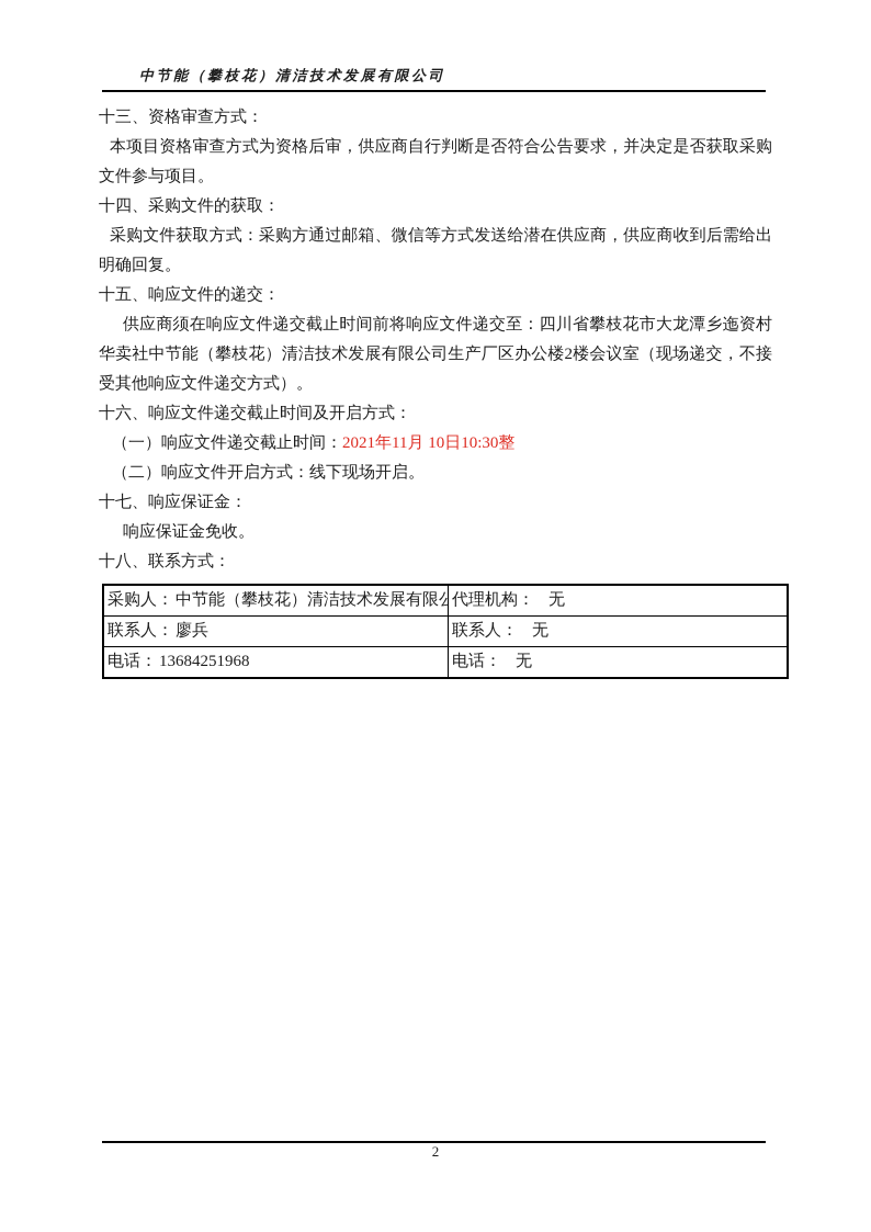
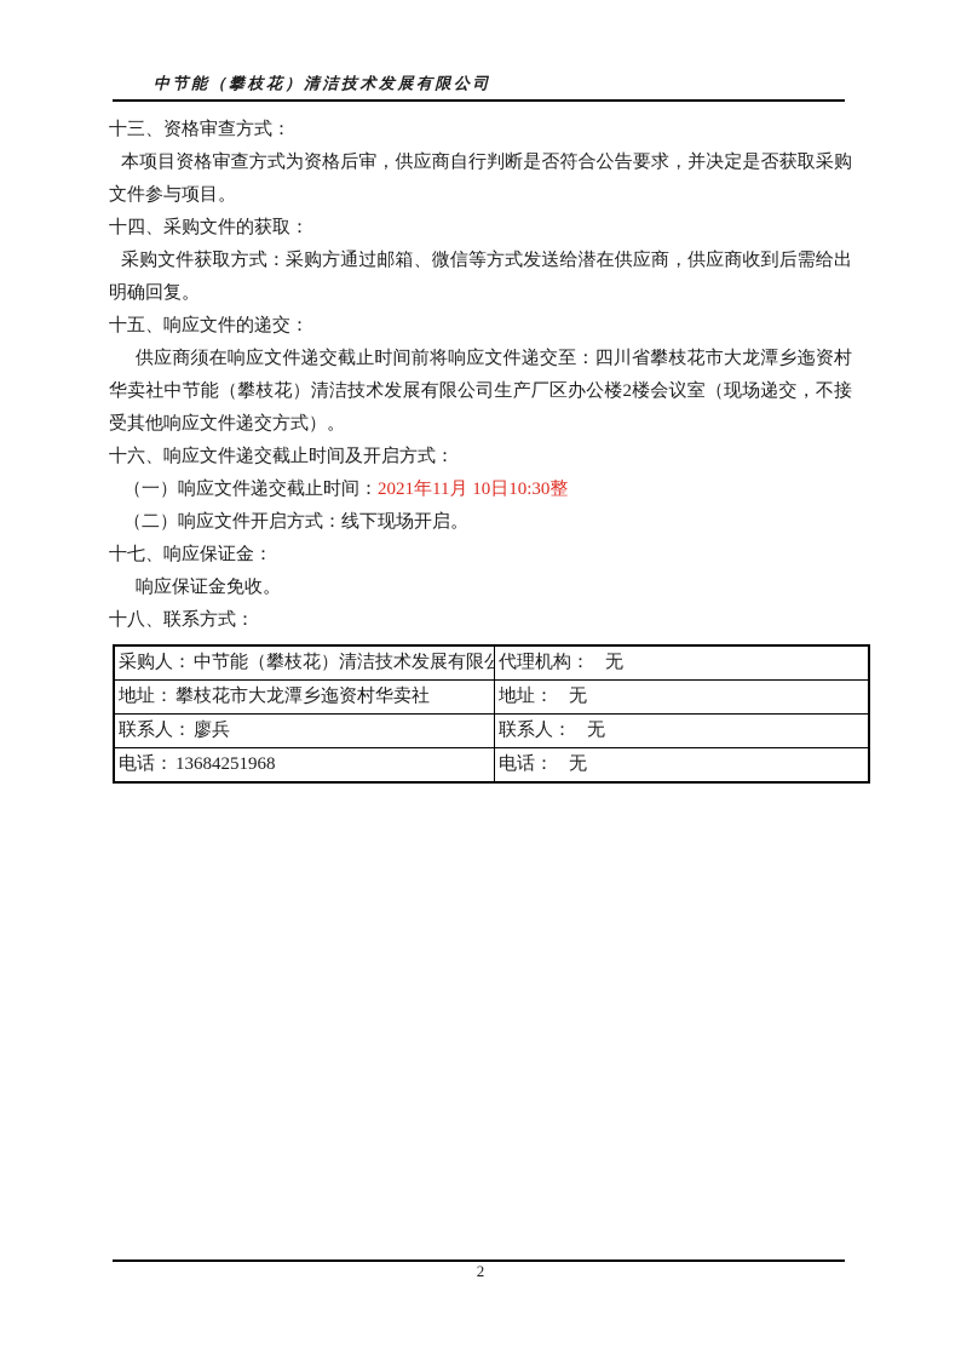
  中节能（攀枝花）清洁技术发展有限公司
  十三、资格审查方式：
  本项目资格审查方式为资格后审，供应商自行判断是否符合公告要求，并决定是否获取采购文件参与项目。
  十四、采购文件的获取：
  采购文件获取方式：采购方通过邮箱、微信等方式发送给潜在供应商，供应商收到后需给出明确回复。
  十五、响应文件的递交：
  供应商须在响应文件递交截止时间前将响应文件递交至：四川省攀枝花市大龙潭乡迤资村华卖社中节能（攀枝花）清洁技术发展有限公司生产厂区办公楼2楼会议室（现场递交，不接受其他响应文件递交方式）。
  十六、响应文件递交截止时间及开启方式：
  （一）响应文件递交截止时间：2021年11月 10日10:30整
  （二）响应文件开启方式：线下现场开启。
  十七、响应保证金：
  响应保证金免收。
  十八、联系方式：
  采购人： 中节能（攀枝花）清洁技术发展有限公	代理机构： 无
+ 地址： 攀枝花市大龙潭乡迤资村华卖社	地址： 无
  联系人： 廖兵	联系人： 无
  电话： 13684251968	电话： 无
  2
